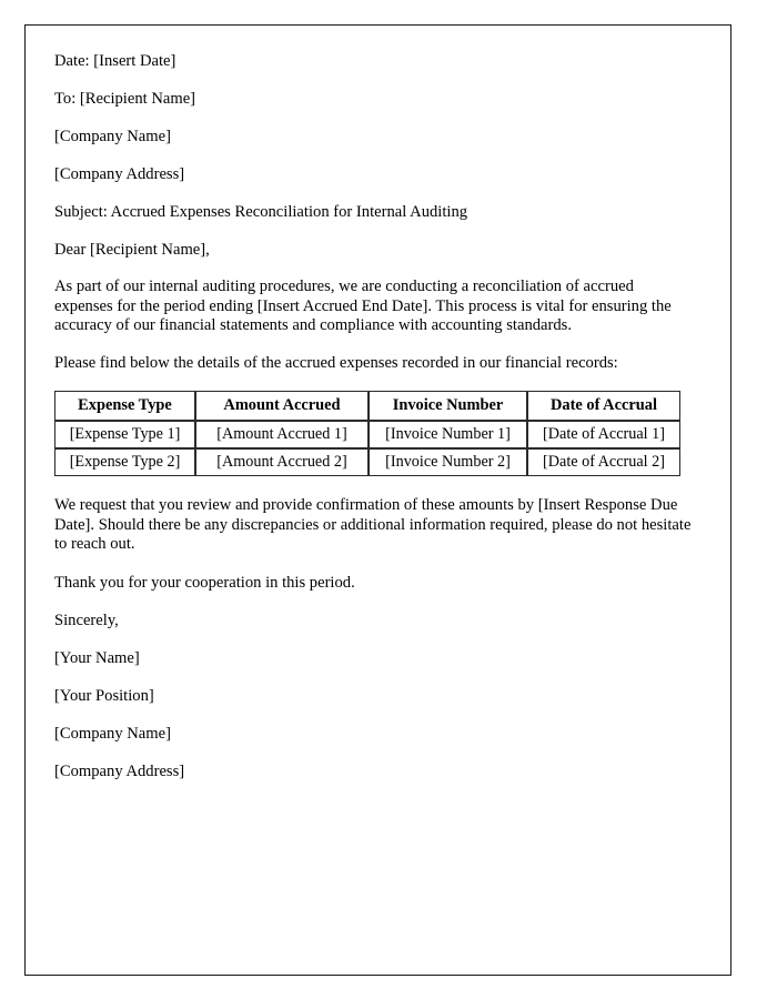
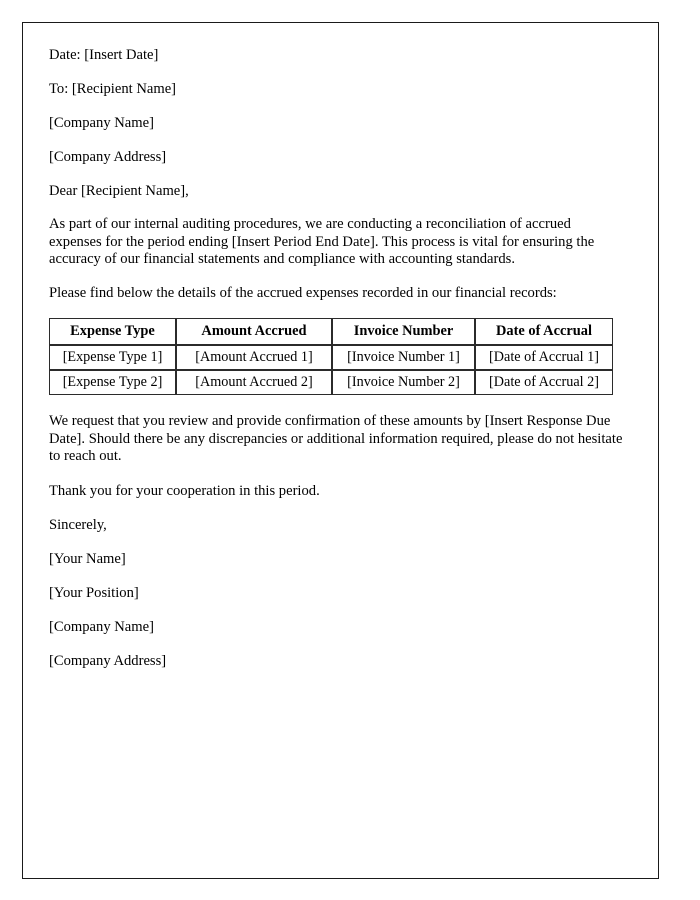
  Date: [Insert Date]
  To: [Recipient Name]
  [Company Name]
  [Company Address]
- Subject: Accrued Expenses Reconciliation for Internal Auditing
  Dear [Recipient Name],
- As part of our internal auditing procedures, we are conducting a reconciliation of accrued expenses for the period ending [Insert Accrued End Date]. This process is vital for ensuring the accuracy of our financial statements and compliance with accounting standards.
+ As part of our internal auditing procedures, we are conducting a reconciliation of accrued expenses for the period ending [Insert Period End Date]. This process is vital for ensuring the accuracy of our financial statements and compliance with accounting standards.
  Please find below the details of the accrued expenses recorded in our financial records:
  Expense Type	Amount Accrued	Invoice Number	Date of Accrual
  [Expense Type 1]	[Amount Accrued 1]	[Invoice Number 1]	[Date of Accrual 1]
  [Expense Type 2]	[Amount Accrued 2]	[Invoice Number 2]	[Date of Accrual 2]
  We request that you review and provide confirmation of these amounts by [Insert Response Due Date]. Should there be any discrepancies or additional information required, please do not hesitate to reach out.
  Thank you for your cooperation in this period.
  Sincerely,
  [Your Name]
  [Your Position]
  [Company Name]
  [Company Address]
